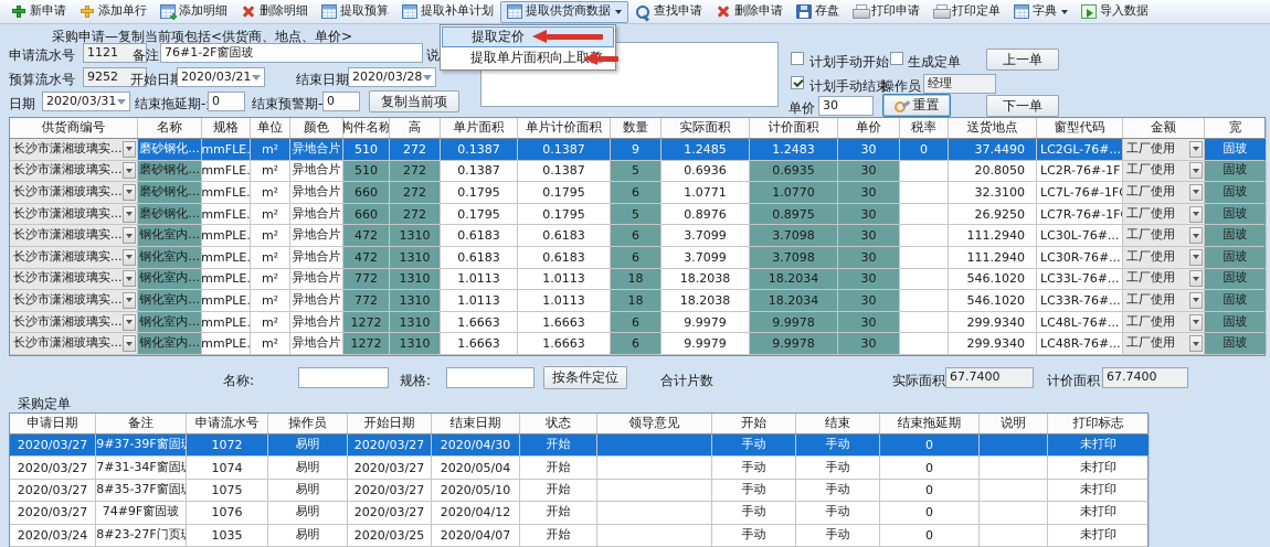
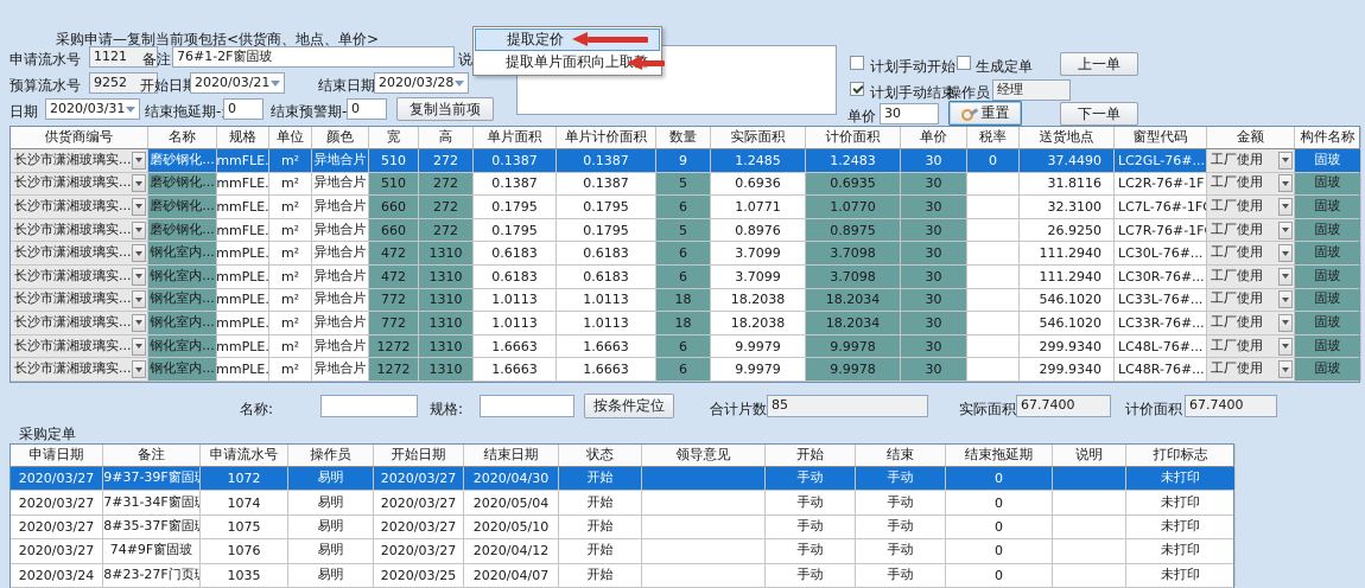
- 新申请
- 添加单行
- 添加明细
- 删除明细
- 提取预算
- 提取补单计划
- 提取供货商数据
- 查找申请
- 删除申请
- 存盘
- 打印申请
- 打印定单
- 字典
- 导入数据
  采购申请—复制当前项包括<供货商、地点、单价>
  申请流水号
  1121
  备注
  76#1-2F窗固玻
  预算流水号
  9252
  开始日
  2020/03/21
  结束日期
  2020/03/28
  日期
  2020/03/31
  结束拖延期-
  0
  结束预警期-
  0
  复制当前项
  计划手动开始
  生成定单
  上一单
  计划手动结束
  操作员
  经理
  单价
  30
  重置
  下一单
  供货商编号
  名称
  规格
  单位
  颜色
- 构件名称
+ 宽
  高
  单片面积
  单片计价面积
  数量
  实际面积
  计价面积
  单价
  税率
  送货地点
  窗型代码
  金额
- 宽
+ 构件名称
  长沙市潇湘玻璃实...
  磨砂钢化...
  m²
  异地合片
  510
  272
  0.1387
  0.1387
  9
  1.2485
  1.2483
  30
  0
  37.4490
  LC2GL-76#...
  工厂使用
  固玻
  长沙市潇湘玻璃实...
  磨砂钢化...
  m²
  异地合片
  510
  272
  0.1387
  0.1387
  5
  0.6936
  0.6935
  30
- 20.8050
+ 31.8116
  LC2R-76#-1F
  工厂使用
  固玻
  长沙市潇湘玻璃实...
  磨砂钢化...
  m²
  异地合片
  660
  272
  0.1795
  0.1795
  6
  1.0771
  1.0770
  30
  32.3100
  LC7L-76#-1F
  工厂使用
  固玻
  长沙市潇湘玻璃实...
  磨砂钢化...
  m²
  异地合片
  660
  272
  0.1795
  0.1795
  5
  0.8976
  0.8975
  30
  26.9250
  LC7R-76#-1F
  工厂使用
  固玻
  长沙市潇湘玻璃实...
  钢化室内...
  m²
  异地合片
  472
  1310
  0.6183
  0.6183
  6
  3.7099
  3.7098
  30
  111.2940
  LC30L-76#...
  工厂使用
  固玻
  长沙市潇湘玻璃实...
  钢化室内...
  m²
  异地合片
  472
  1310
  0.6183
  0.6183
  6
  3.7099
  3.7098
  30
  111.2940
  LC30R-76#...
  工厂使用
  固玻
  长沙市潇湘玻璃实...
  钢化室内...
  m²
  异地合片
  772
  1310
  1.0113
  1.0113
  18
  18.2038
  18.2034
  30
  546.1020
  LC33L-76#...
  工厂使用
  固玻
  长沙市潇湘玻璃实...
  钢化室内...
  m²
  异地合片
  772
  1310
  1.0113
  1.0113
  18
  18.2038
  18.2034
  30
  546.1020
  LC33R-76#...
  工厂使用
  固玻
  长沙市潇湘玻璃实...
  钢化室内...
  m²
  异地合片
  1272
  1310
  1.6663
  1.6663
  6
  9.9979
  9.9978
  30
  299.9340
  LC48L-76#...
  工厂使用
  固玻
  长沙市潇湘玻璃实...
  钢化室内...
  m²
  异地合片
  1272
  1310
  1.6663
  1.6663
  6
  9.9979
  9.9978
  30
  299.9340
  LC48R-76#...
  工厂使用
  固玻
  名称:
  规格:
  按条件定位
  合计片数
+ 85
  实际面积
  67.7400
  计价面积
  67.7400
  采购定单
  申请日期
  备注
  申请流水号
  操作员
  开始日期
  结束日期
  状态
  领导意见
  开始
  结束
  结束拖延期
  说明
  打印标志
  2020/03/27
  9#37-39F窗固
  1072
  易明
  2020/03/27
  2020/04/30
  开始
  手动
  手动
  0
  未打印
  2020/03/27
  7#31-34F窗固
  1074
  易明
  2020/03/27
  2020/05/04
  开始
  手动
  手动
  0
  未打印
  2020/03/27
  8#35-37F窗固
  1075
  易明
  2020/03/27
  2020/05/10
  开始
  手动
  手动
  0
  未打印
  2020/03/27
  74#9F窗固玻
  1076
  易明
  2020/03/27
  2020/04/12
  开始
  手动
  手动
  0
  未打印
  2020/03/24
  8#23-27F门页
  1035
  易明
  2020/03/25
  2020/04/07
  开始
  手动
  手动
  0
  未打印
  提取定价
  提取单片面积向上
